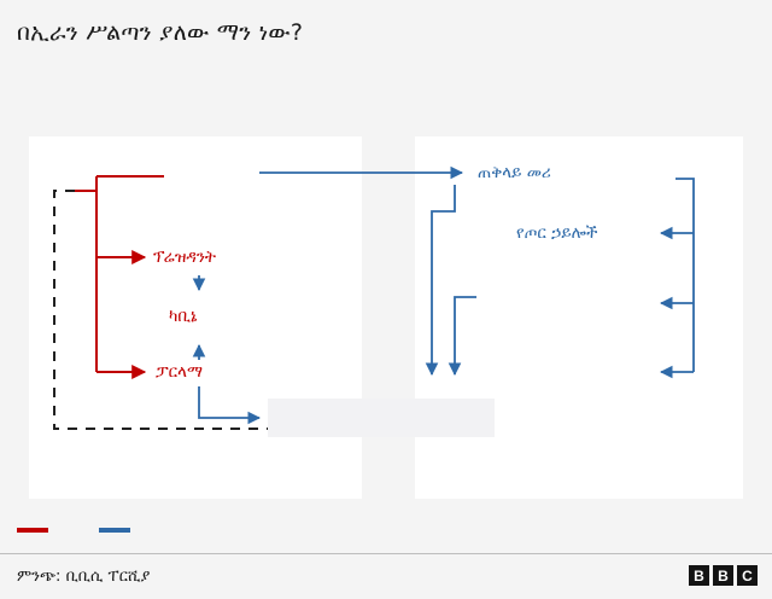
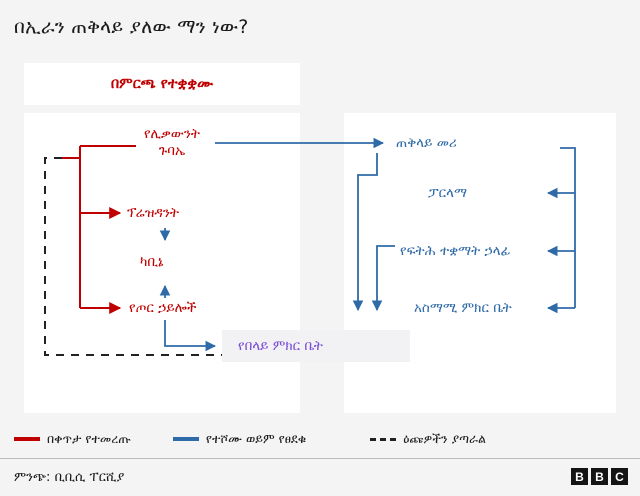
- በኢራን ሥልጣን ያለው ማን ነው?
+ በኢራን ጠቅላይ ያለው ማን ነው?
+ በምርጫ የተቋቋሙ
+ የሊቃውንት
+ ጉባኤ
  ፕሬዝዳንት
  ካቢኔ
- ፓርላማ
+ የጦር ኃይሎች
  ጠቅላይ መሪ
- የጦር ኃይሎች
+ ፓርላማ
+ የፍትሕ ተቋማት ኃላፊ
+ አስማሚ ምክር ቤት
+ የበላይ ምክር ቤት
+ በቀጥታ የተመረጡ
+ የተሾሙ ወይም የፀደቁ
+ ዕጩዎችን ያጣራል
  ምንጭ: ቢቢሲ ፐርሺያ
  B
  B
  C
